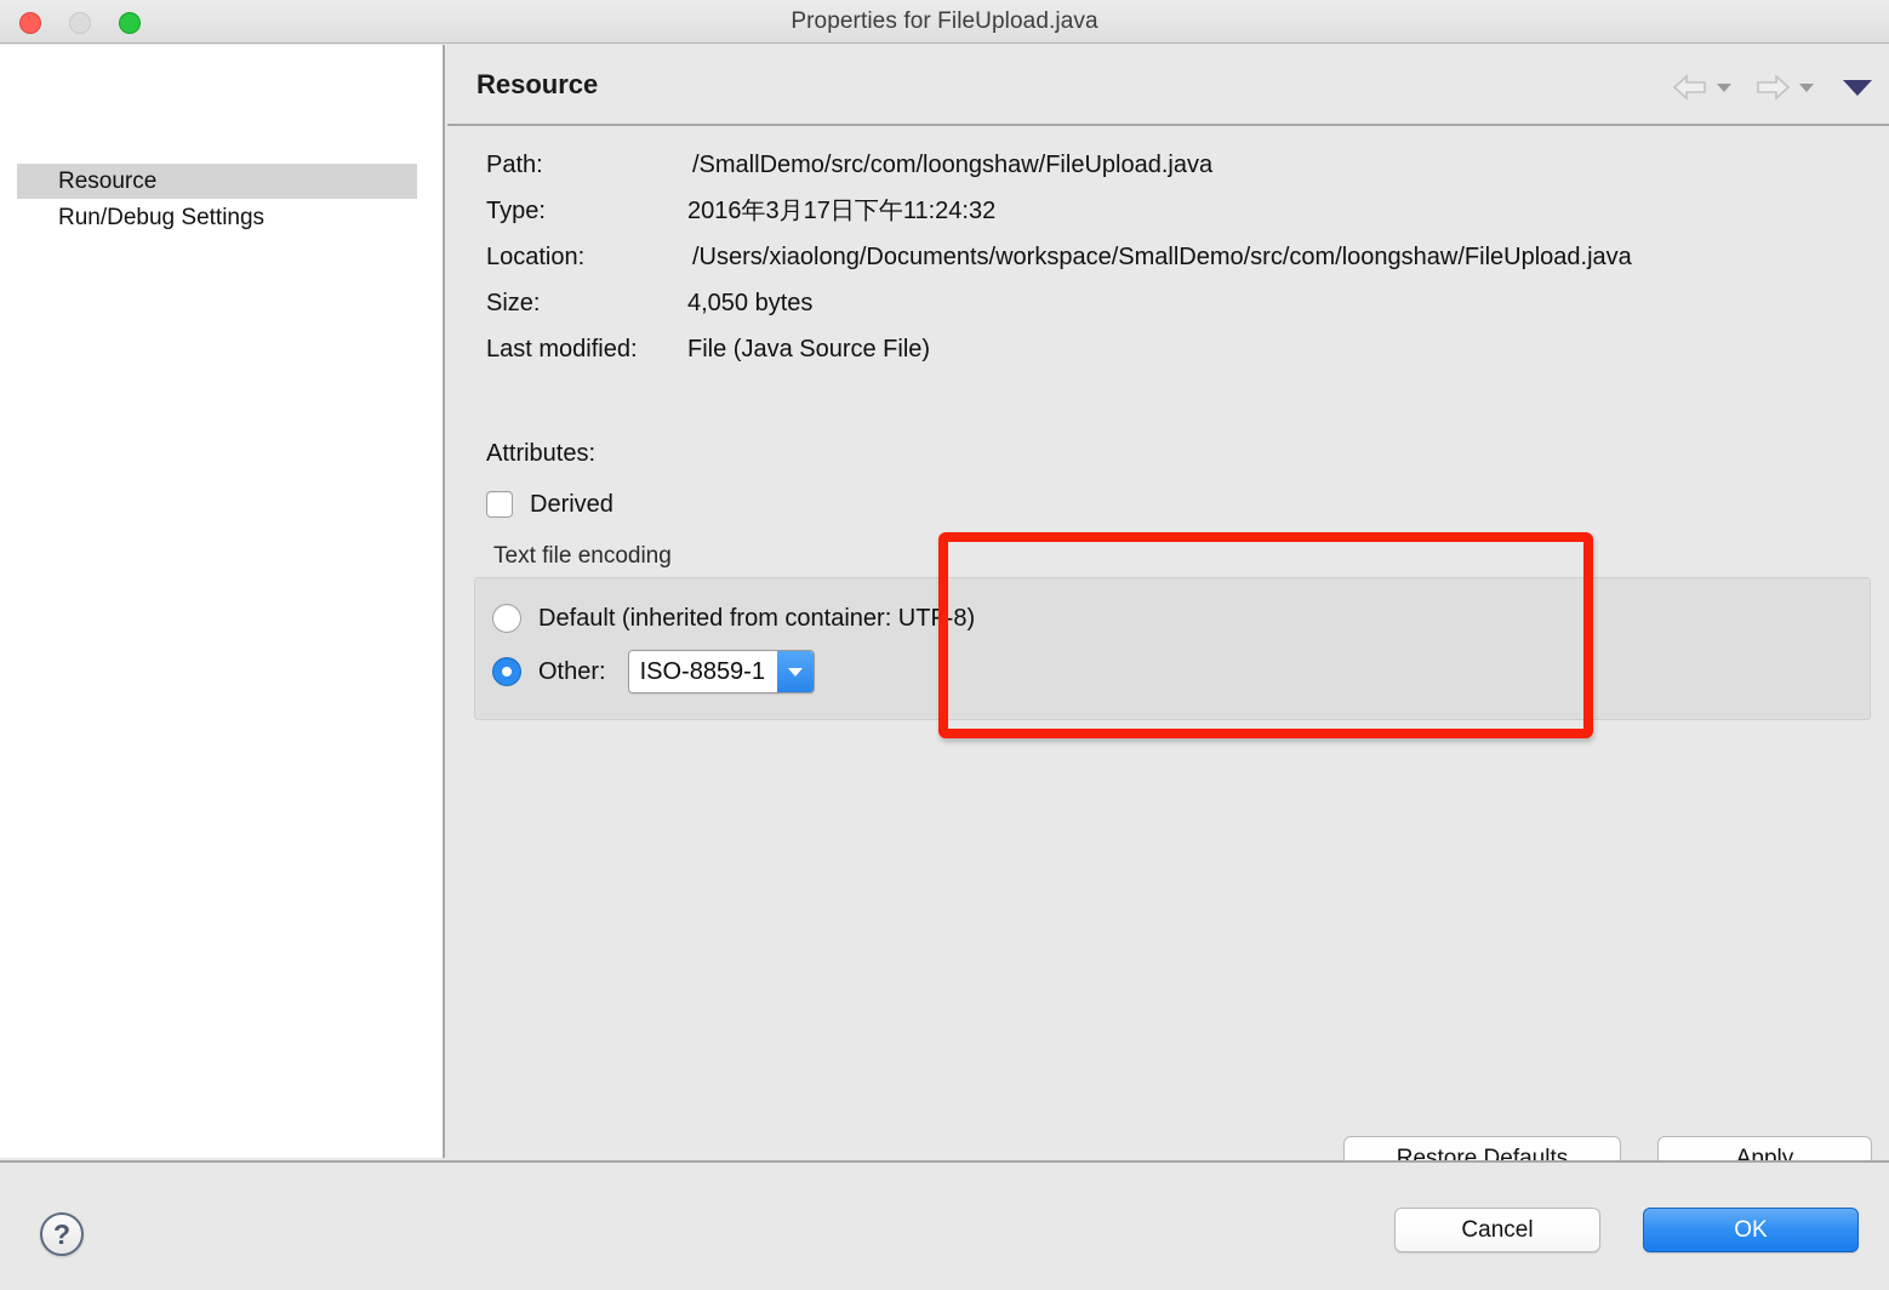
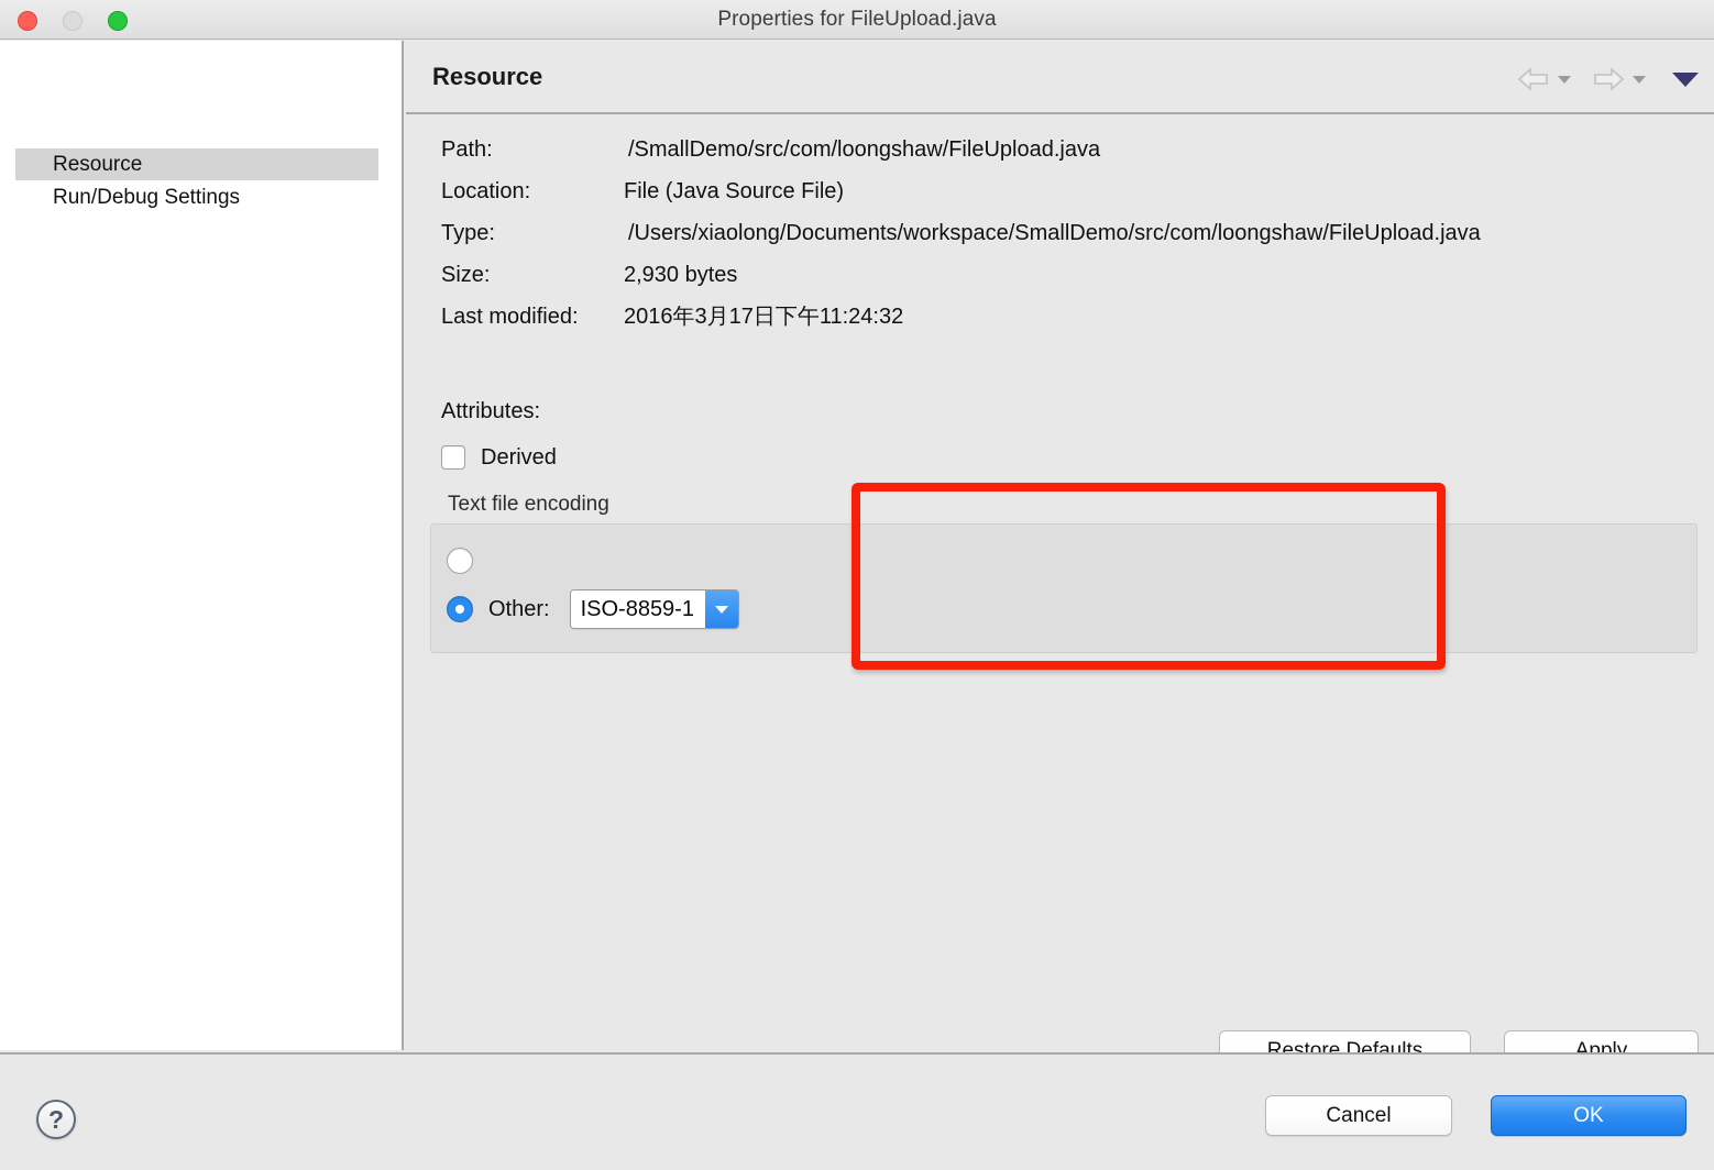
  Properties for FileUpload.java
  Resource
  Run/Debug Settings
  Resource
  Path:
  /SmallDemo/src/com/loongshaw/FileUpload.java
- Type:
+ Location:
- 2016年3月17日下午11:24:32
+ File (Java Source File)
- Location:
+ Type:
  /Users/xiaolong/Documents/workspace/SmallDemo/src/com/loongshaw/FileUpload.java
  Size:
- 4,050 bytes
+ 2,930 bytes
  Last modified:
- File (Java Source File)
+ 2016年3月17日下午11:24:32
  Attributes:
  Derived
  Text file encoding
- Default (inherited from container: UTF-8)
  Other:
  ISO-8859-1
  Restore Defaults
  Apply
  ?
  Cancel
  OK
